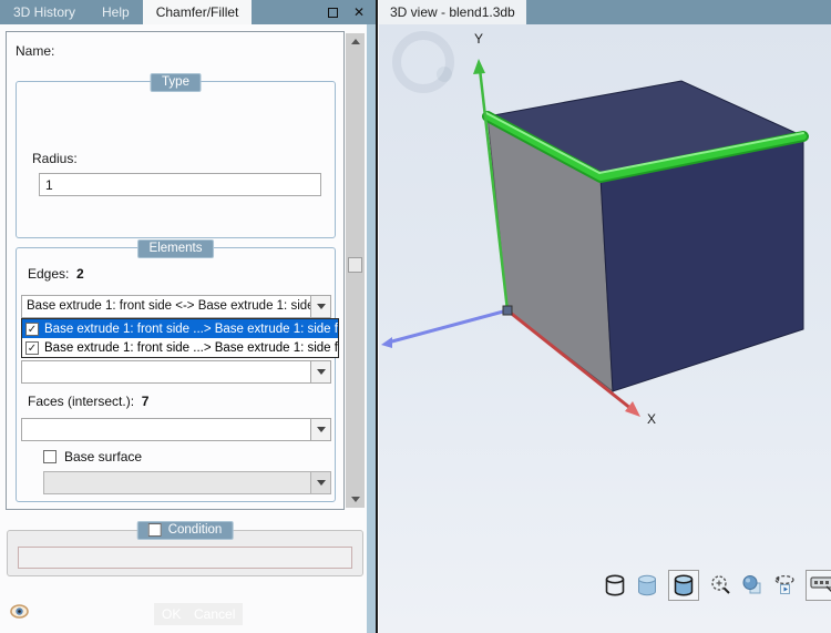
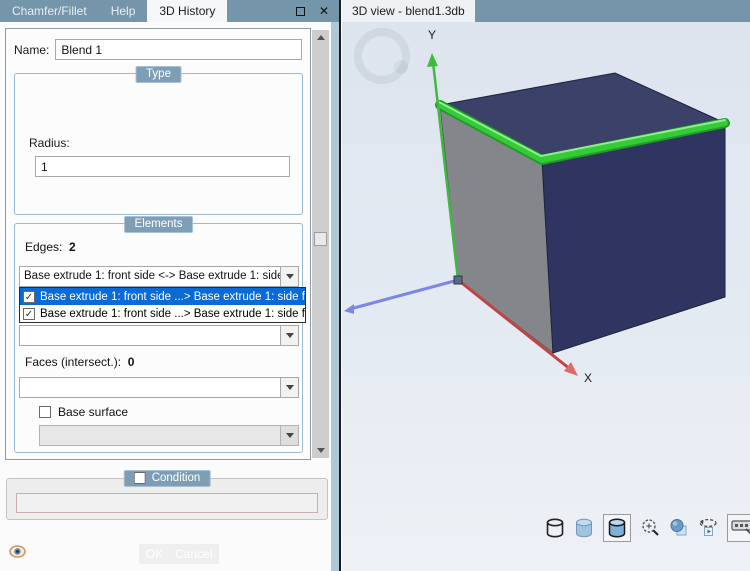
- 3D History
+ Chamfer/Fillet
  Help
- Chamfer/Fillet
+ 3D History
  ✕
  Name:
+ Blend 1
  Type
  Radius:
  1
  Elements
  Edges: 2
  Base extrude 1: front side <-> Base extrude 1: sid
  ✓
  Base extrude 1: front side ...> Base extrude 1: side f
  ✓
  Base extrude 1: front side ...> Base extrude 1: side f
- Faces (intersect.): 7
+ Faces (intersect.): 0
  Base surface
  Condition
  3D view - blend1.3db
  Y
  X
